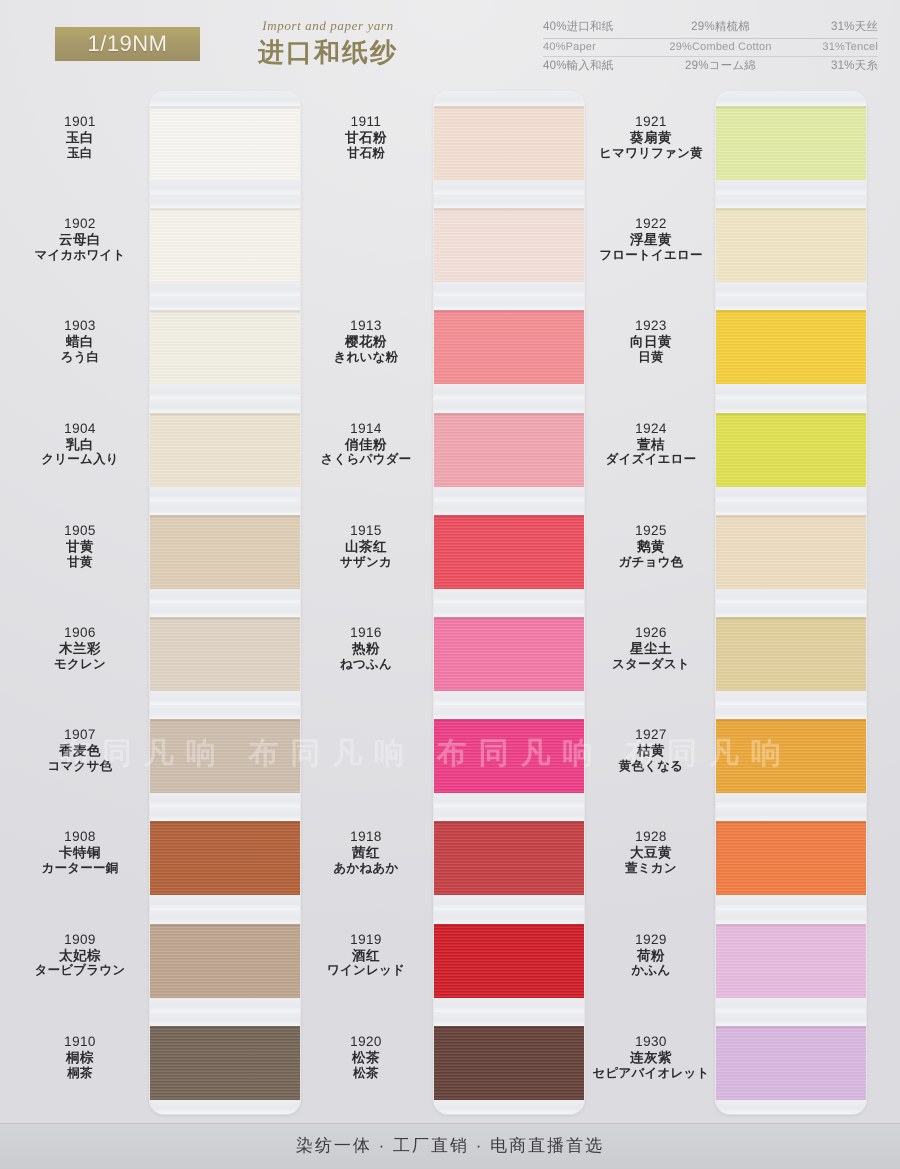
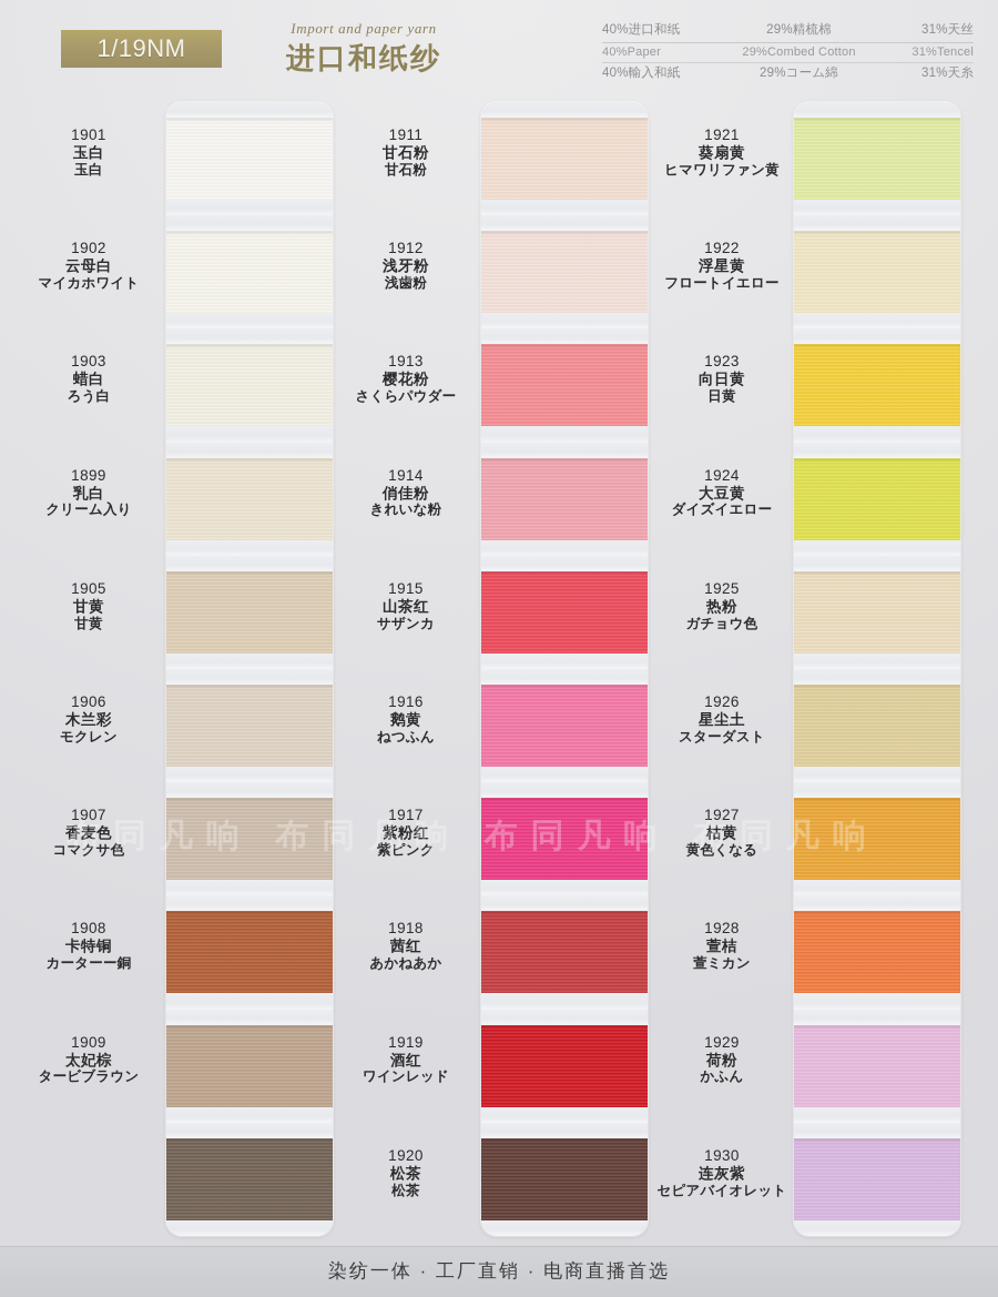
  1/19NM
  Import and paper yarn
  进口和纸纱
  40%进口和纸	29%精梳棉	31%天丝
  40%Paper	29%Combed Cotton	31%Tencel
  40%輸入和紙	29%コーム綿	31%天糸
  1901
  玉白
  玉白
  1902
  云母白
  マイカホワイト
  1903
  蜡白
  ろう白
- 1904
+ 1899
  乳白
  クリーム入り
  1905
  甘黄
  甘黄
  1906
  木兰彩
  モクレン
  1907
  香麦色
  コマクサ色
  1908
  卡特铜
  カーターー銅
  1909
  太妃棕
  タービブラウン
- 1910
- 桐棕
- 桐茶
  1911
  甘石粉
  甘石粉
+ 1912
+ 浅牙粉
+ 浅歯粉
  1913
  樱花粉
- きれいな粉
+ さくらパウダー
  1914
  俏佳粉
- さくらパウダー
+ きれいな粉
  1915
  山茶红
  サザンカ
  1916
- 热粉
+ 鹅黄
  ねつふん
+ 1917
+ 紫粉红
+ 紫ピンク
  1918
  茜红
  あかねあか
  1919
  酒红
  ワインレッド
  1920
  松茶
  松茶
  1921
  葵扇黄
  ヒマワリファン黄
  1922
  浮星黄
  フロートイエロー
  1923
  向日黄
  日黄
  1924
- 萱桔
+ 大豆黄
  ダイズイエロー
  1925
- 鹅黄
+ 热粉
  ガチョウ色
  1926
  星尘土
  スターダスト
  1927
  枯黄
  黄色くなる
  1928
- 大豆黄
+ 萱桔
  萱ミカン
  1929
  荷粉
  かふん
  1930
  连灰紫
  セピアバイオレット
  布同凡响 布同凡响 布同凡响 布同凡响
  染纺一体 · 工厂直销 · 电商直播首选
